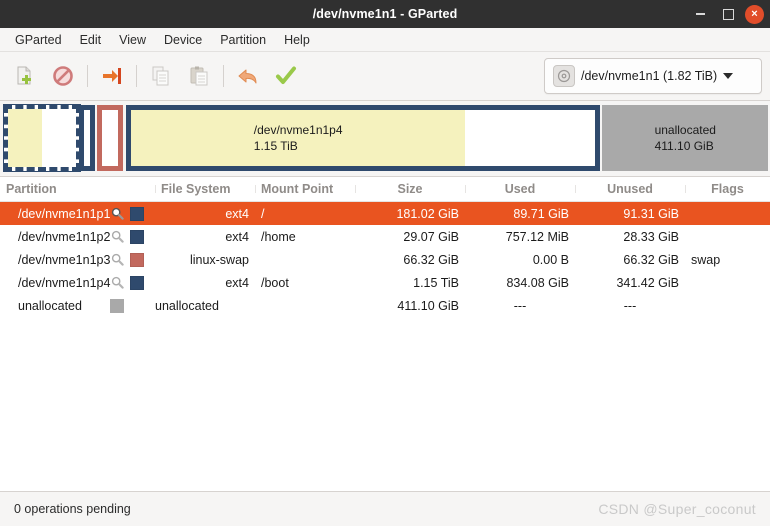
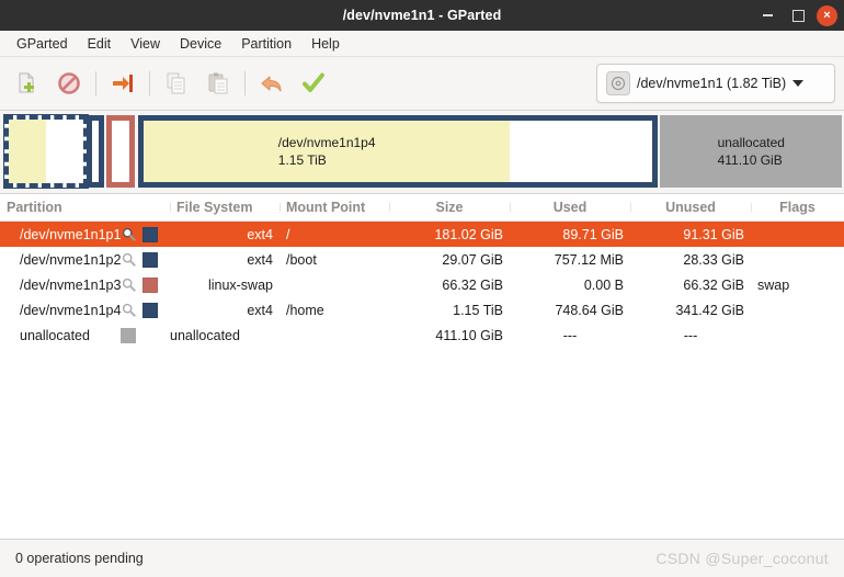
  /dev/nvme1n1 - GParted
  ×
  GParted
  Edit
  View
  Device
  Partition
  Help
  /dev/nvme1n1 (1.82 TiB)
  /dev/nvme1n1p4
  1.15 TiB
  unallocated
  411.10 GiB
  Partition
  File System
  Mount Point
  Size
  Used
  Unused
  Flags
  /dev/nvme1n1p1
  ext4
  /
  181.02 GiB
  89.71 GiB
  91.31 GiB
  /dev/nvme1n1p2
  ext4
- /home
+ /boot
  29.07 GiB
  757.12 MiB
  28.33 GiB
  /dev/nvme1n1p3
  linux-swap
  66.32 GiB
  0.00 B
  66.32 GiB
  swap
  /dev/nvme1n1p4
  ext4
- /boot
+ /home
  1.15 TiB
- 834.08 GiB
+ 748.64 GiB
  341.42 GiB
  unallocated
  unallocated
  411.10 GiB
  ---
  ---
  0 operations pending
  CSDN @Super_coconut
